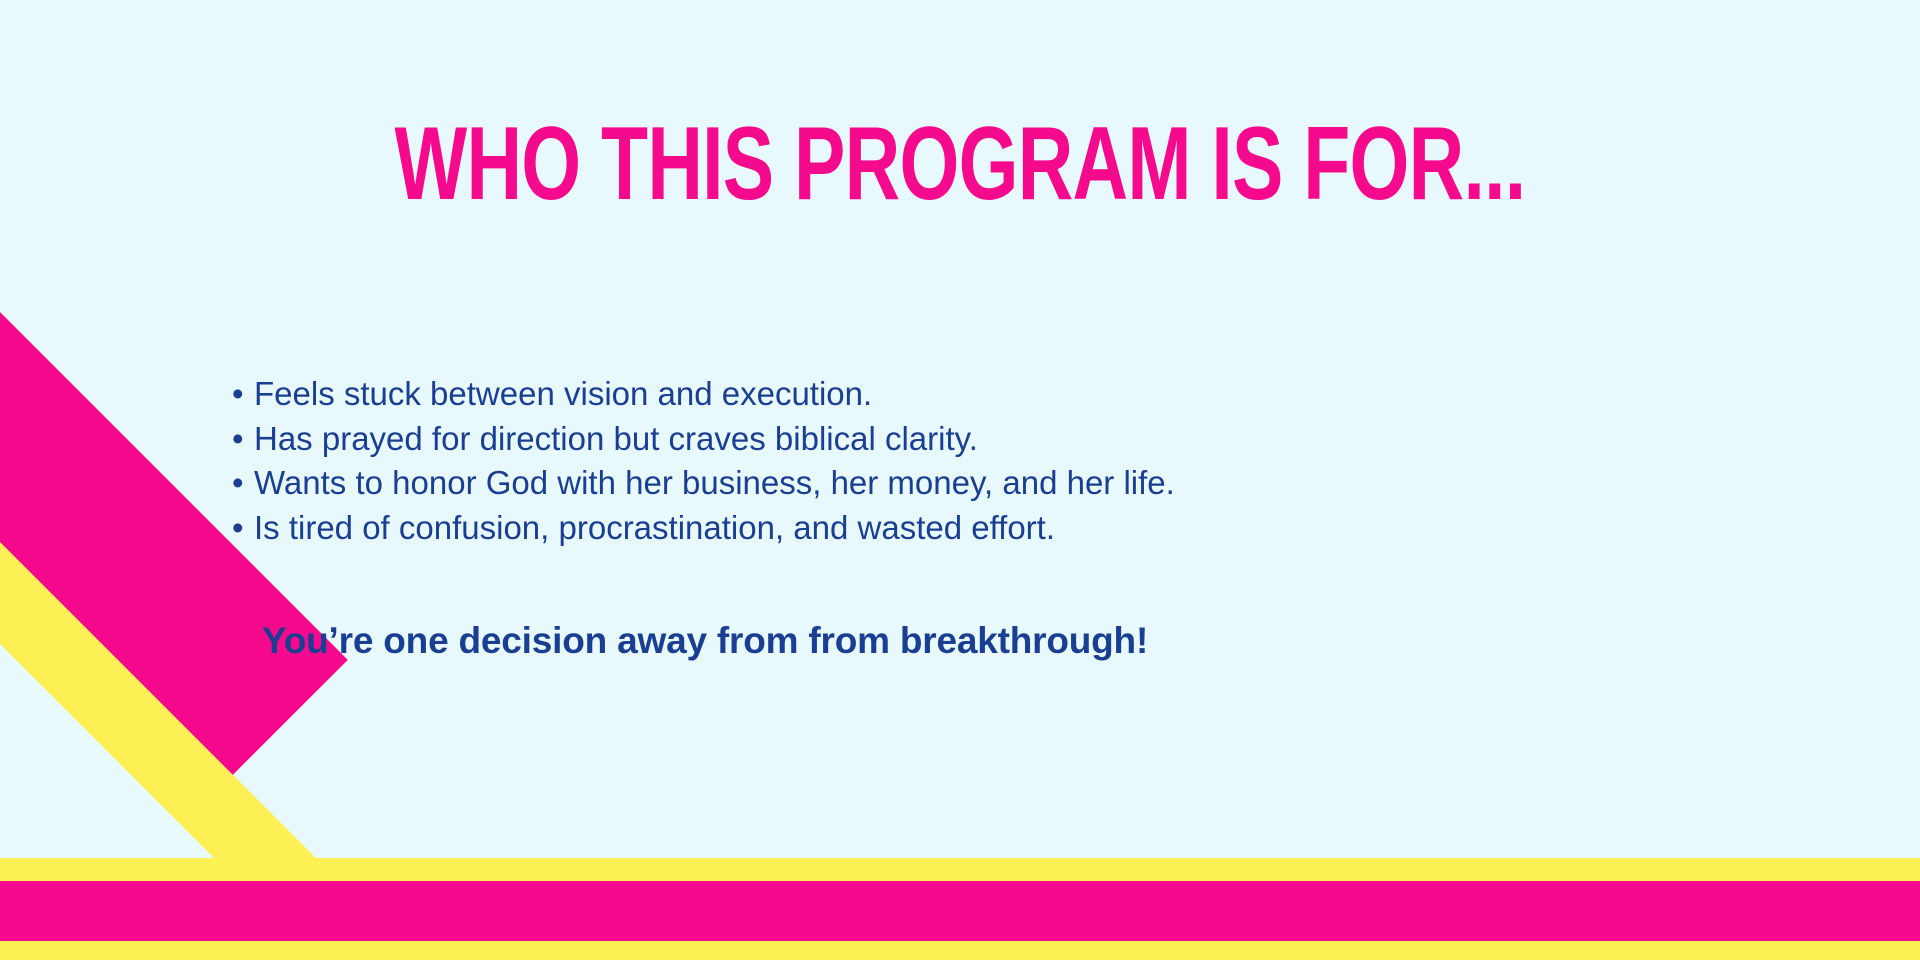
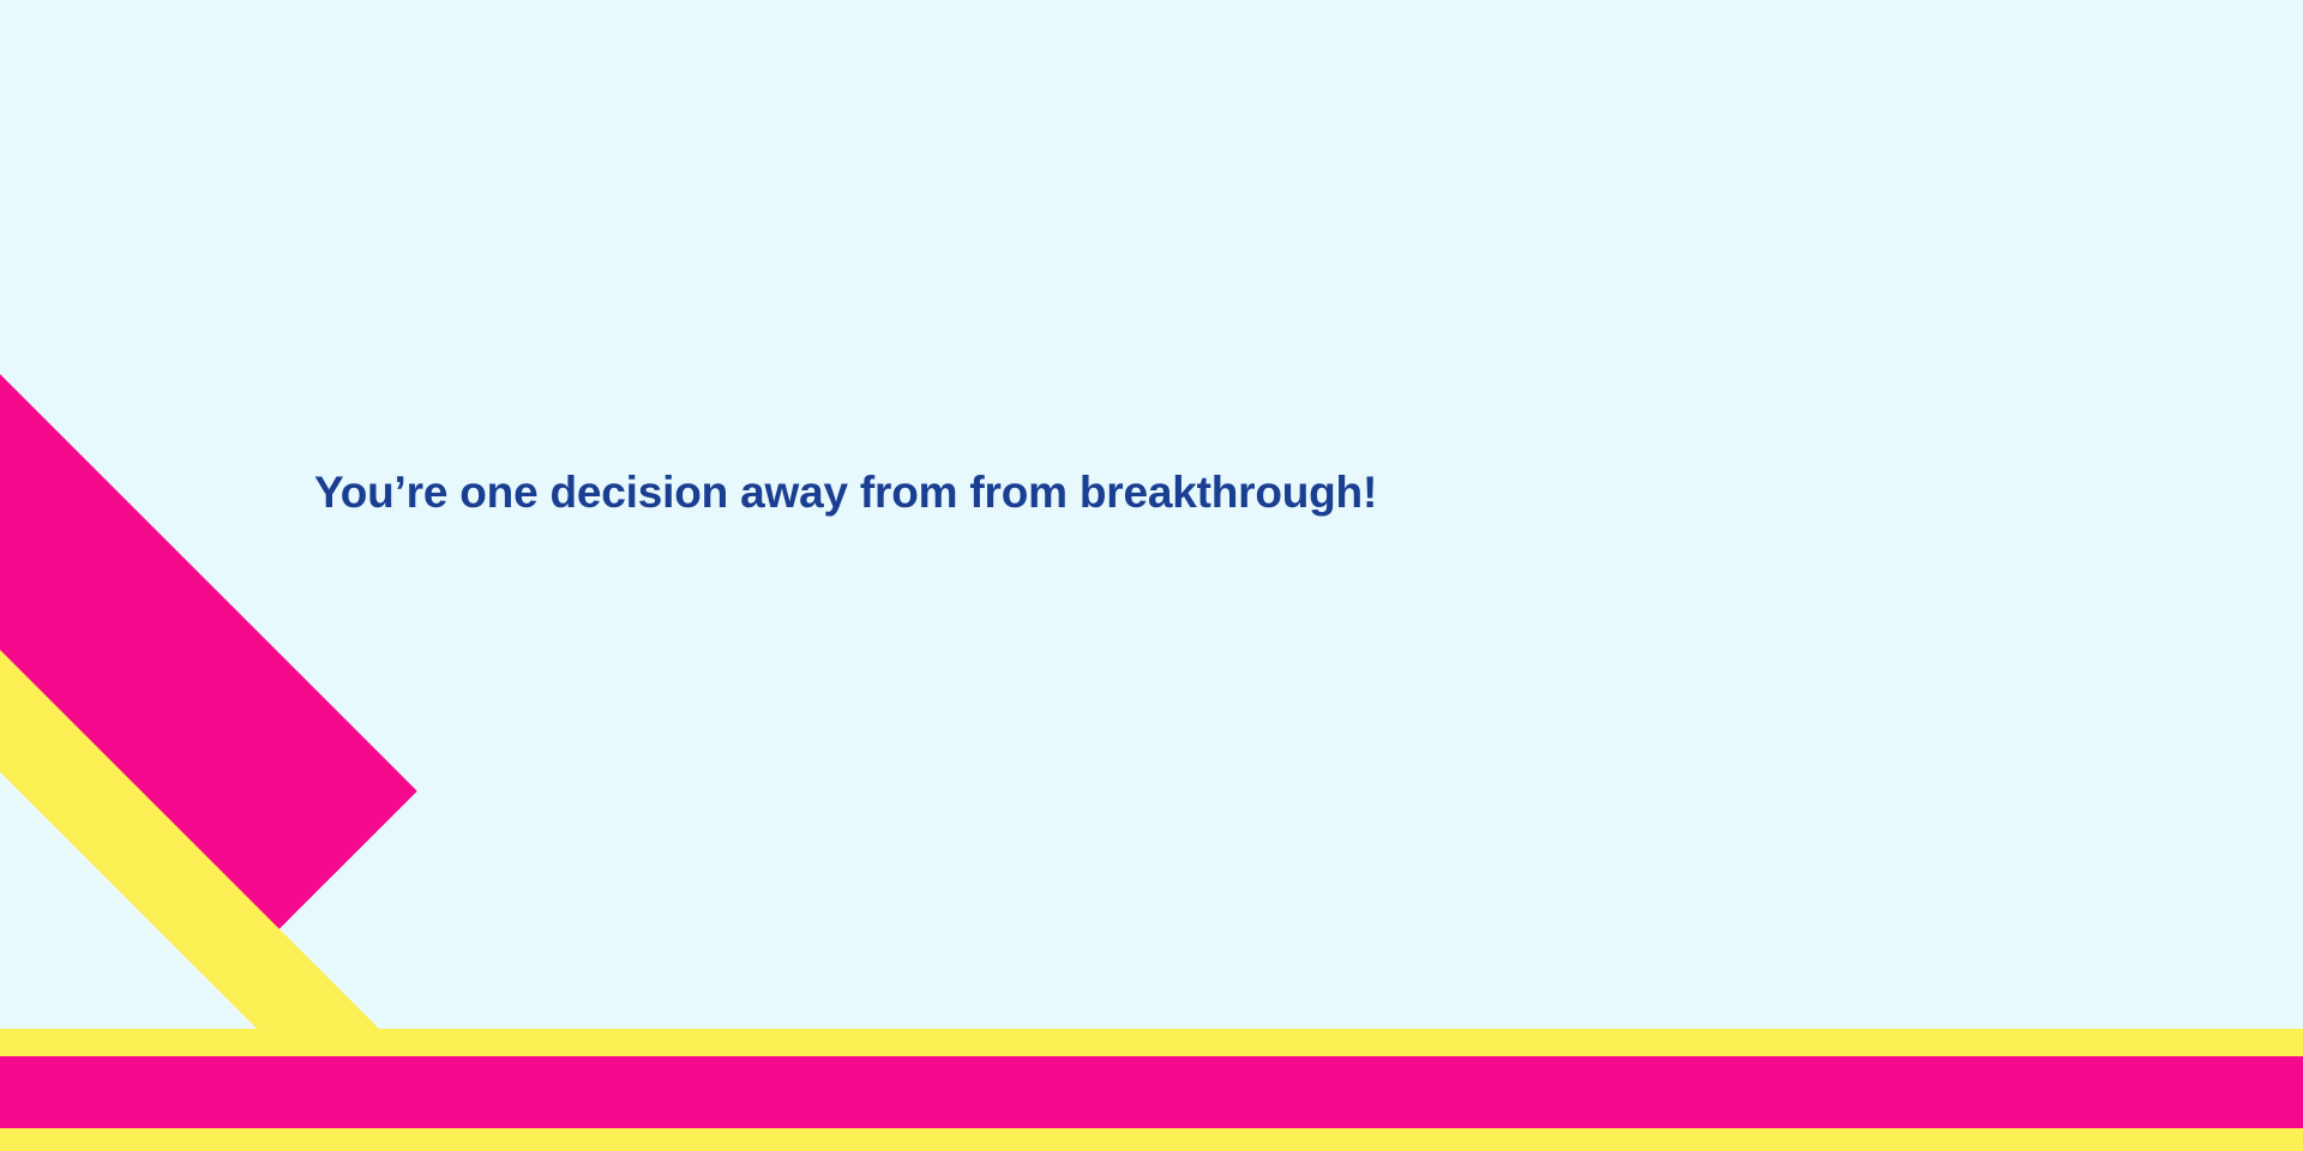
- WHO THIS PROGRAM IS FOR...
- • Feels stuck between vision and execution.
- • Has prayed for direction but craves biblical clarity.
- • Wants to honor God with her business, her money, and her life.
- • Is tired of confusion, procrastination, and wasted effort.
  You’re one decision away from from breakthrough!
